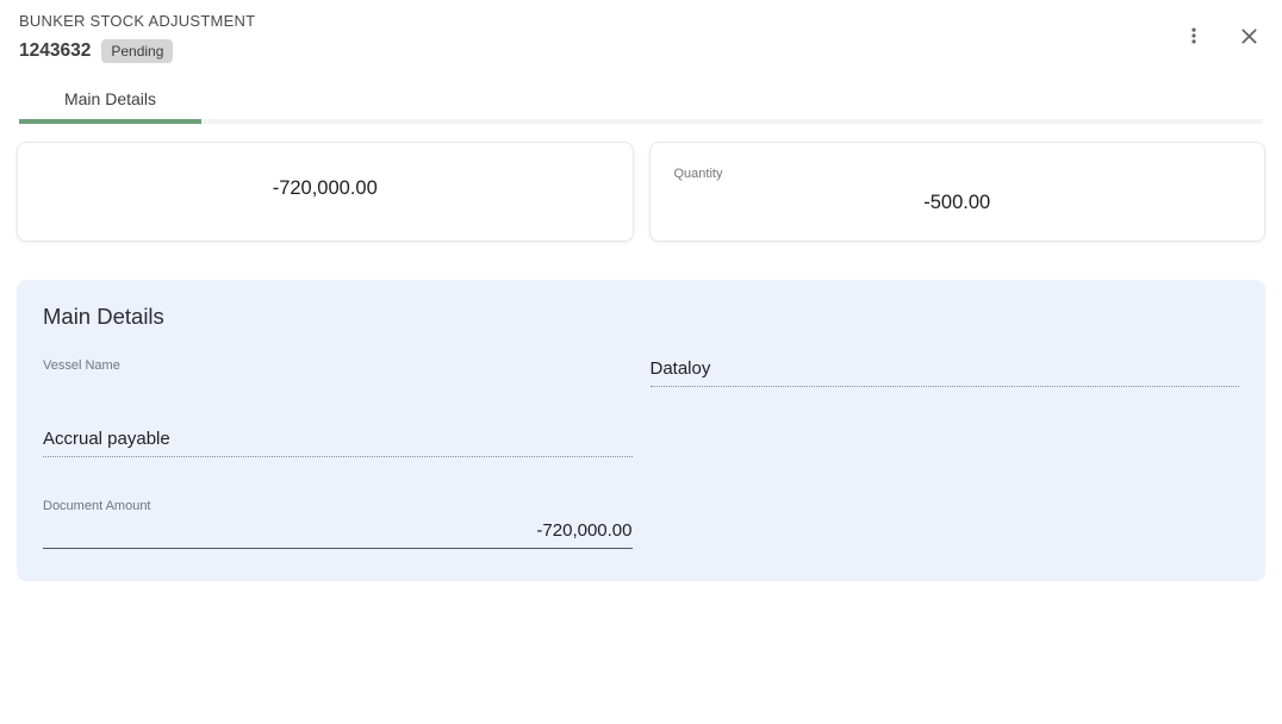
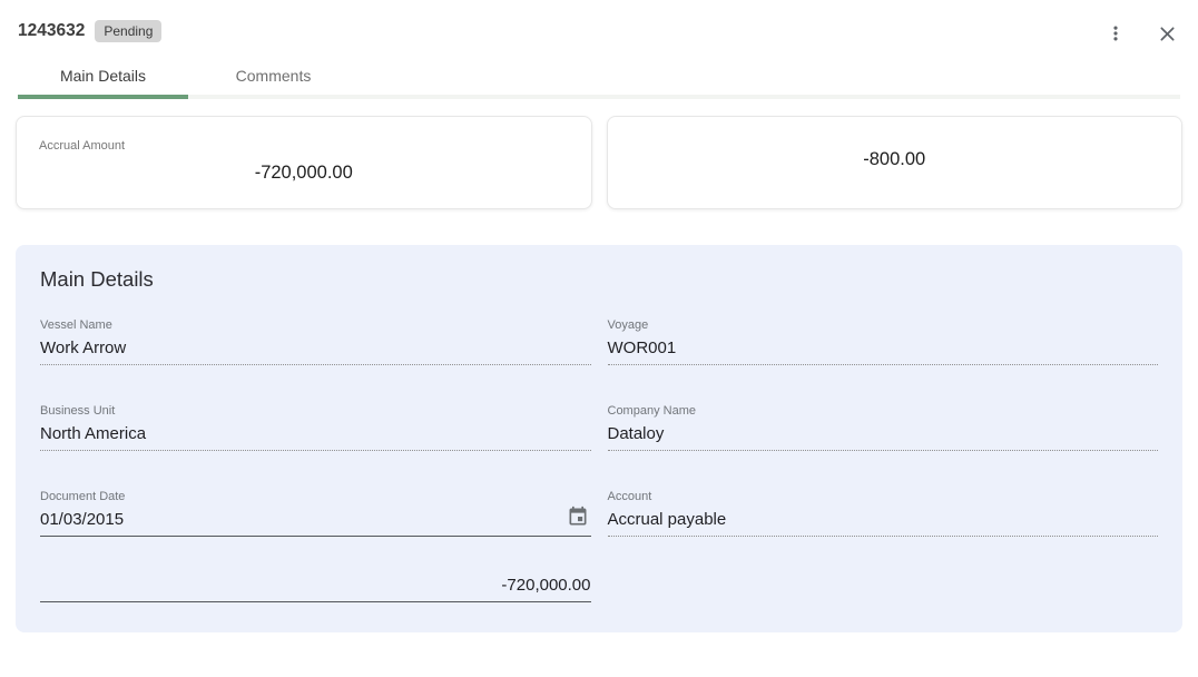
- BUNKER STOCK ADJUSTMENT
  1243632
  Pending
  Main Details
+ Comments
+ Accrual Amount
  -720,000.00
- Quantity
- -500.00
+ -800.00
  Main Details
  Vessel Name
+ Work Arrow
+ Voyage
+ WOR001
+ Business Unit
+ North America
+ Company Name
  Dataloy
+ Document Date
+ 01/03/2015
+ Account
  Accrual payable
- Document Amount
  -720,000.00
